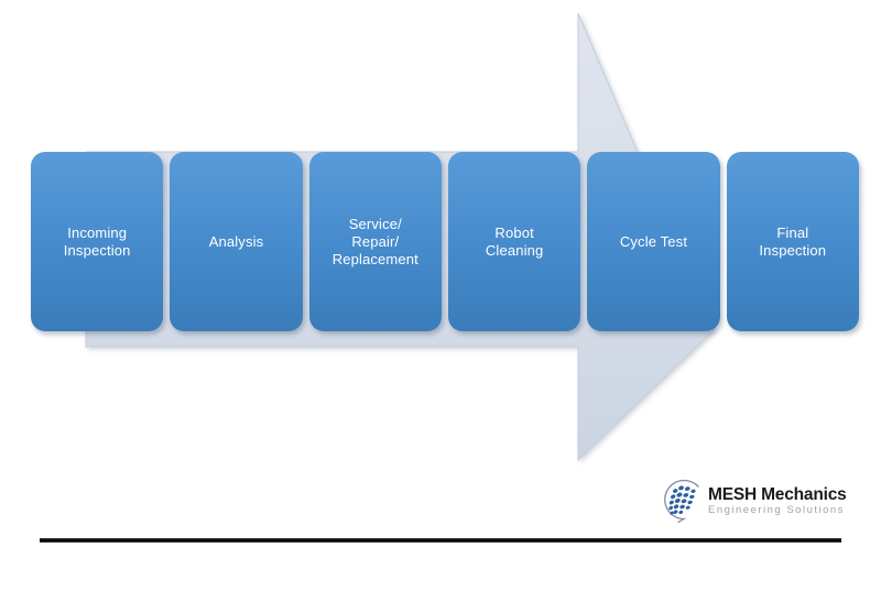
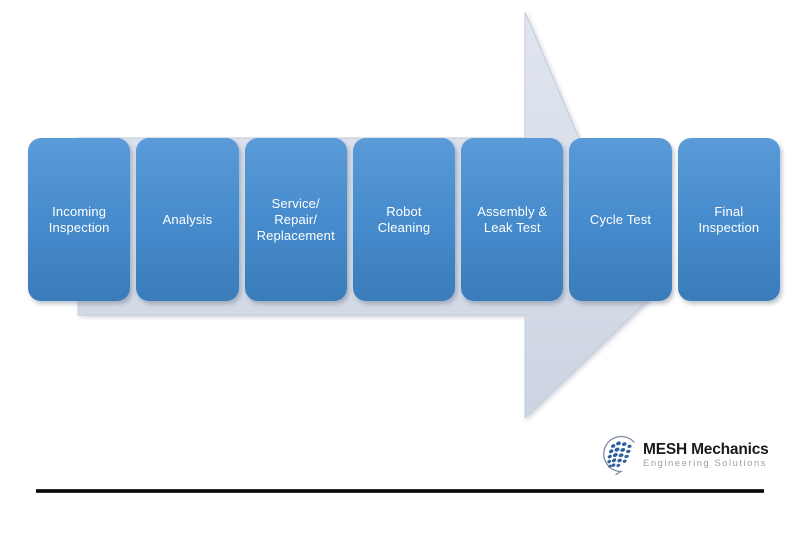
  Incoming
  Inspection
  Analysis
  Service/
  Repair/
  Replacement
  Robot
  Cleaning
+ Assembly &
+ Leak Test
  Cycle Test
  Final
  Inspection
  MESH Mechanics
  Engineering Solutions
